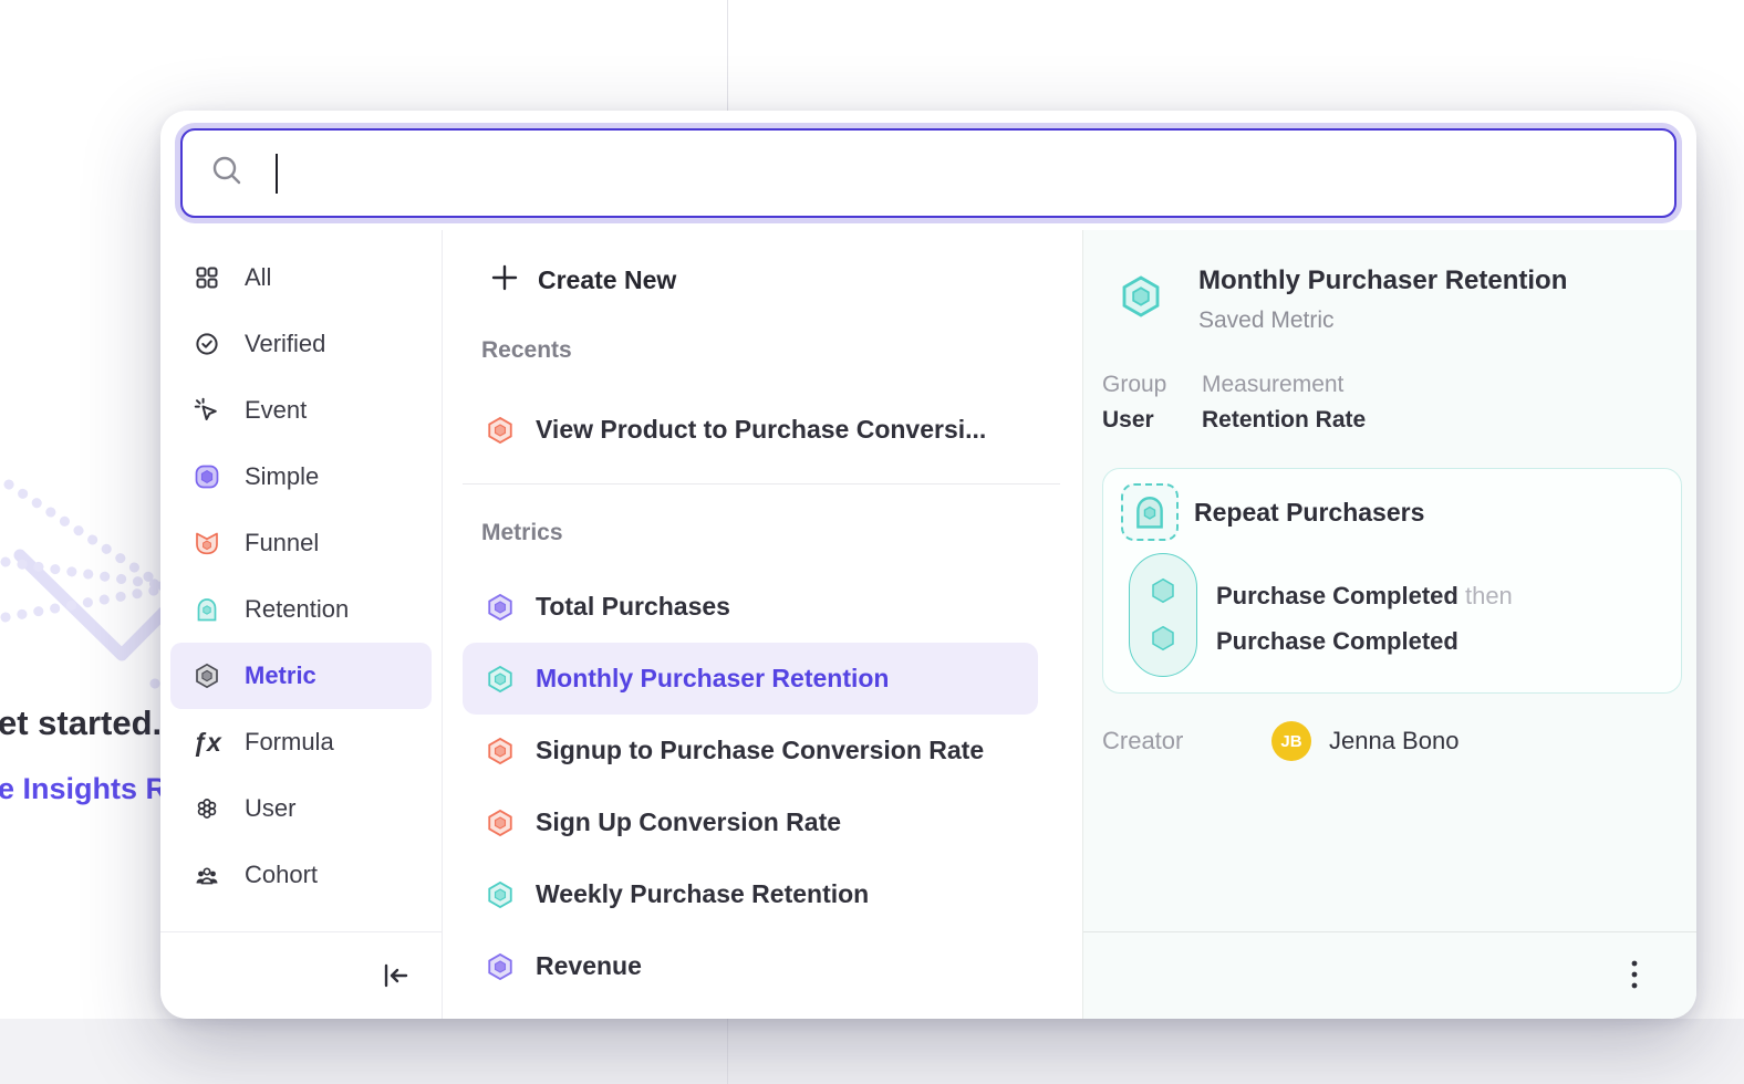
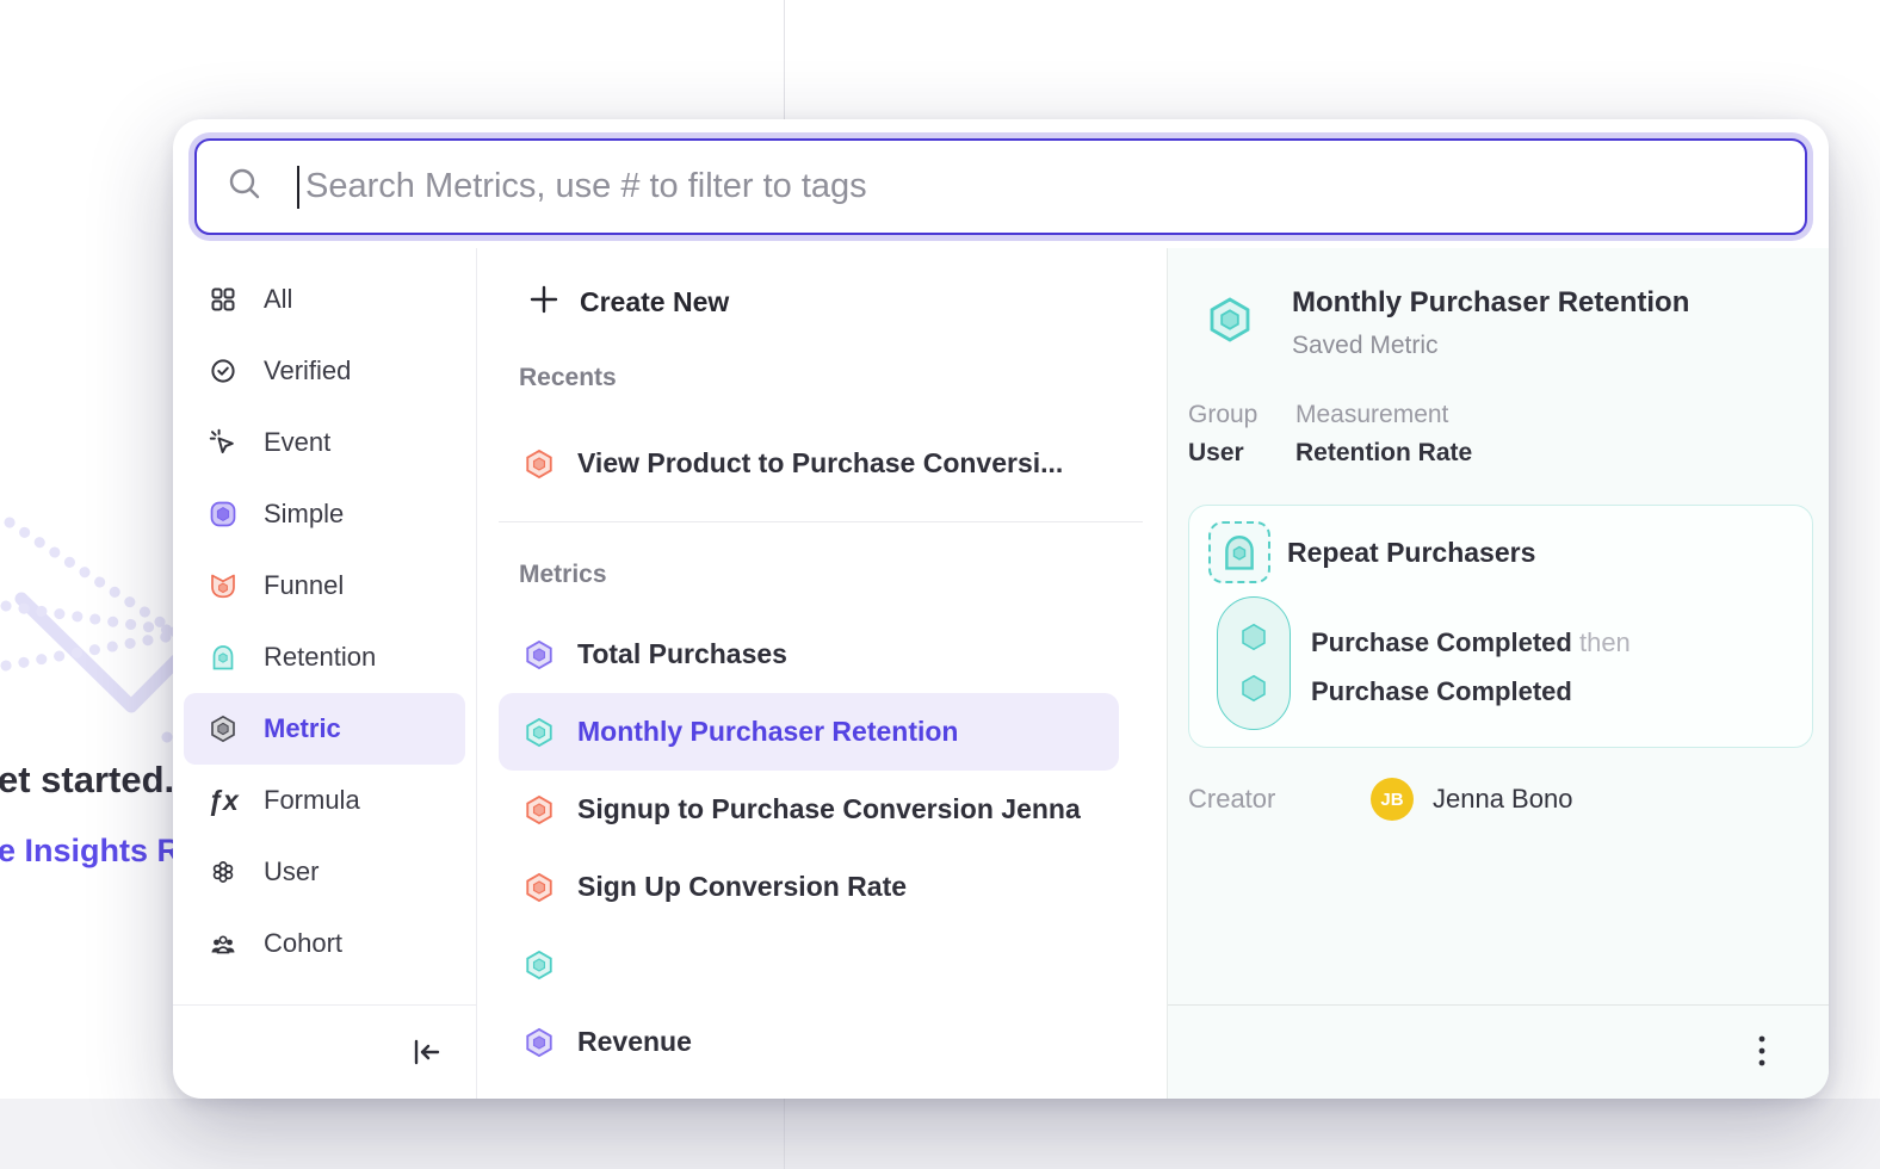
  et started.
  e Insights R
+ Search Metrics, use # to filter to tags
  All
  Verified
  Event
  Simple
  Funnel
  Retention
  Metric
  ƒx
  Formula
  User
  Cohort
  Create New
  Recents
  View Product to Purchase Conversi...
  Metrics
  Total Purchases
  Monthly Purchaser Retention
- Signup to Purchase Conversion Rate
+ Signup to Purchase Conversion Jenna
  Sign Up Conversion Rate
- Weekly Purchase Retention
  Revenue
  Monthly Purchaser Retention
  Saved Metric
  Group
  Measurement
  User
  Retention Rate
  Repeat Purchasers
  Purchase Completed then
  Purchase Completed
  Creator
  JB
  Jenna Bono
